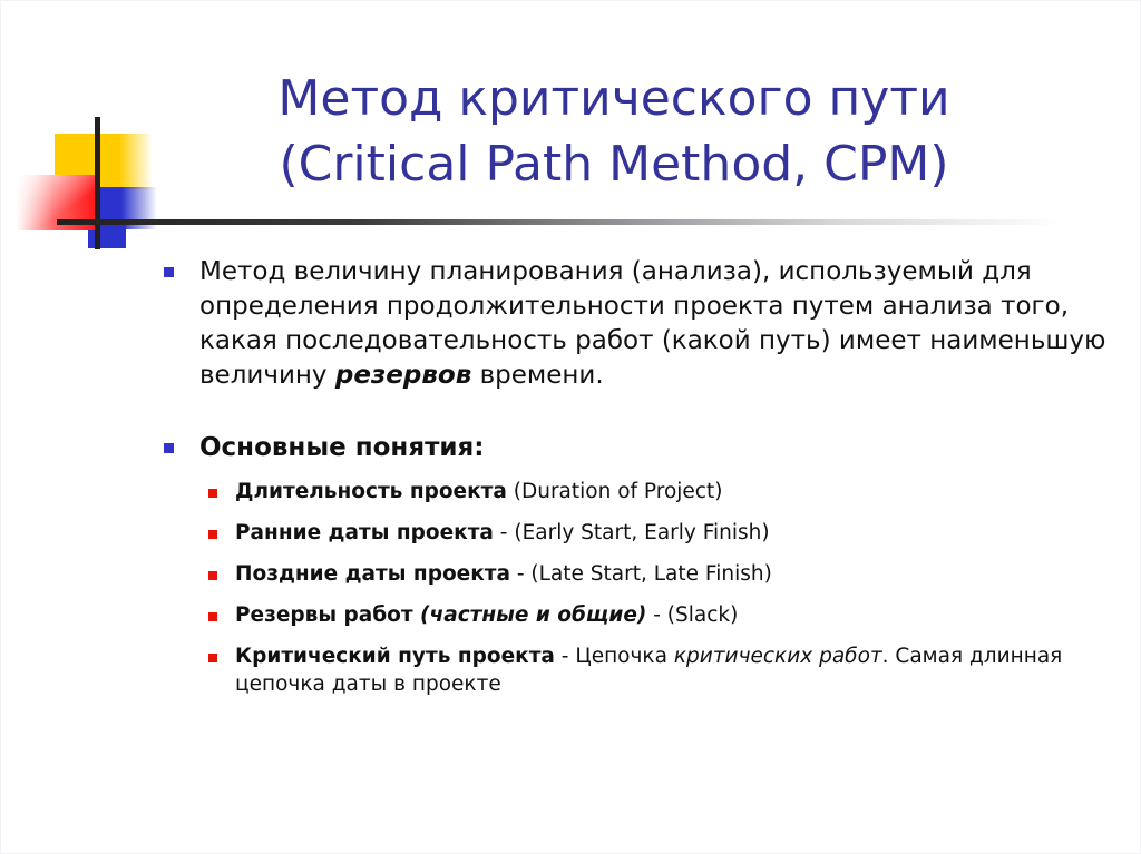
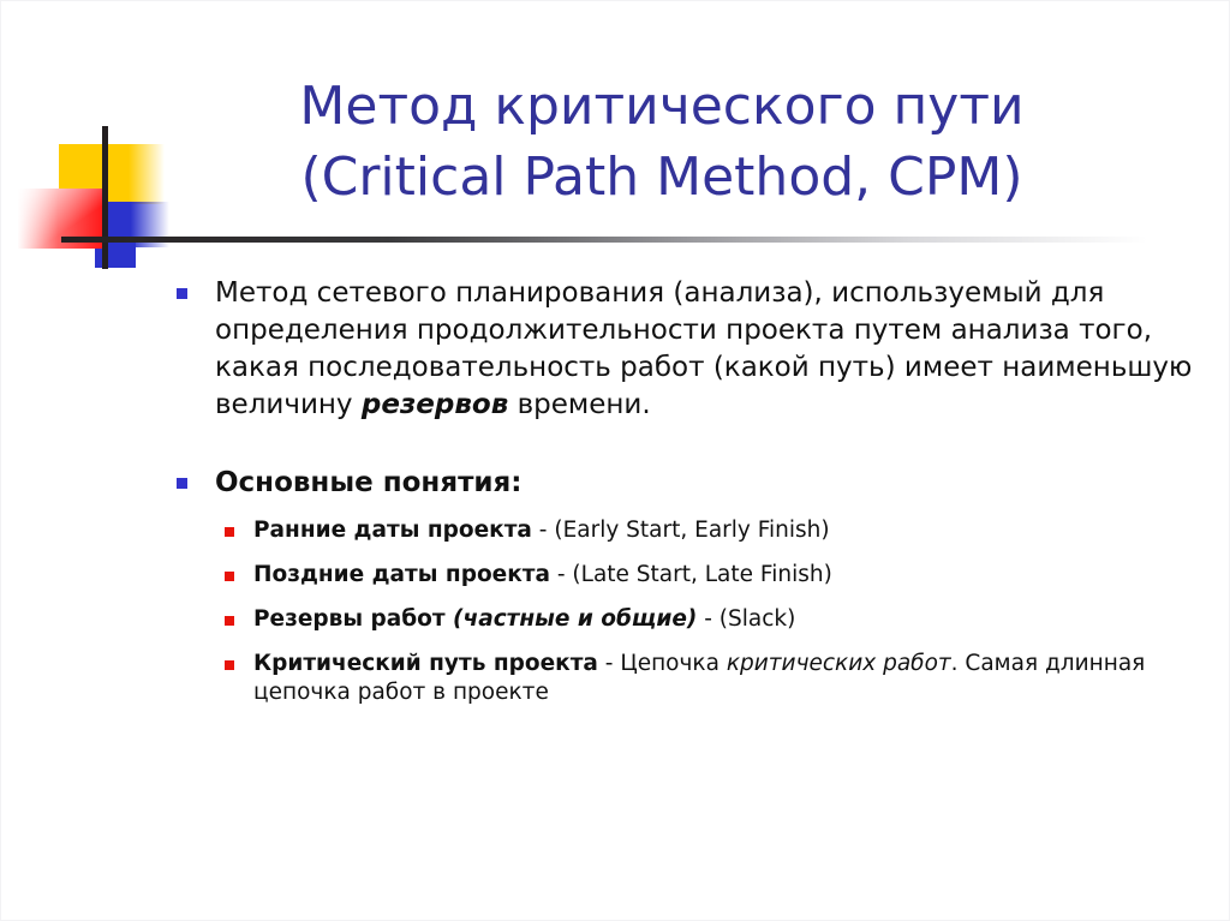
  Метод критического пути
  (Critical Path Method, CPM)
- Метод величину планирования (анализа), используемый для определения продолжительности проекта путем анализа того, какая последовательность работ (какой путь) имеет наименьшую величину резервов времени.
+ Метод сетевого планирования (анализа), используемый для определения продолжительности проекта путем анализа того, какая последовательность работ (какой путь) имеет наименьшую величину резервов времени.
  Основные понятия:
- Длительность проекта (Duration of Project)
  Ранние даты проекта - (Early Start, Early Finish)
  Поздние даты проекта - (Late Start, Late Finish)
  Резервы работ (частные и общие) - (Slack)
- Критический путь проекта - Цепочка критических работ. Самая длинная цепочка даты в проекте
+ Критический путь проекта - Цепочка критических работ. Самая длинная цепочка работ в проекте
